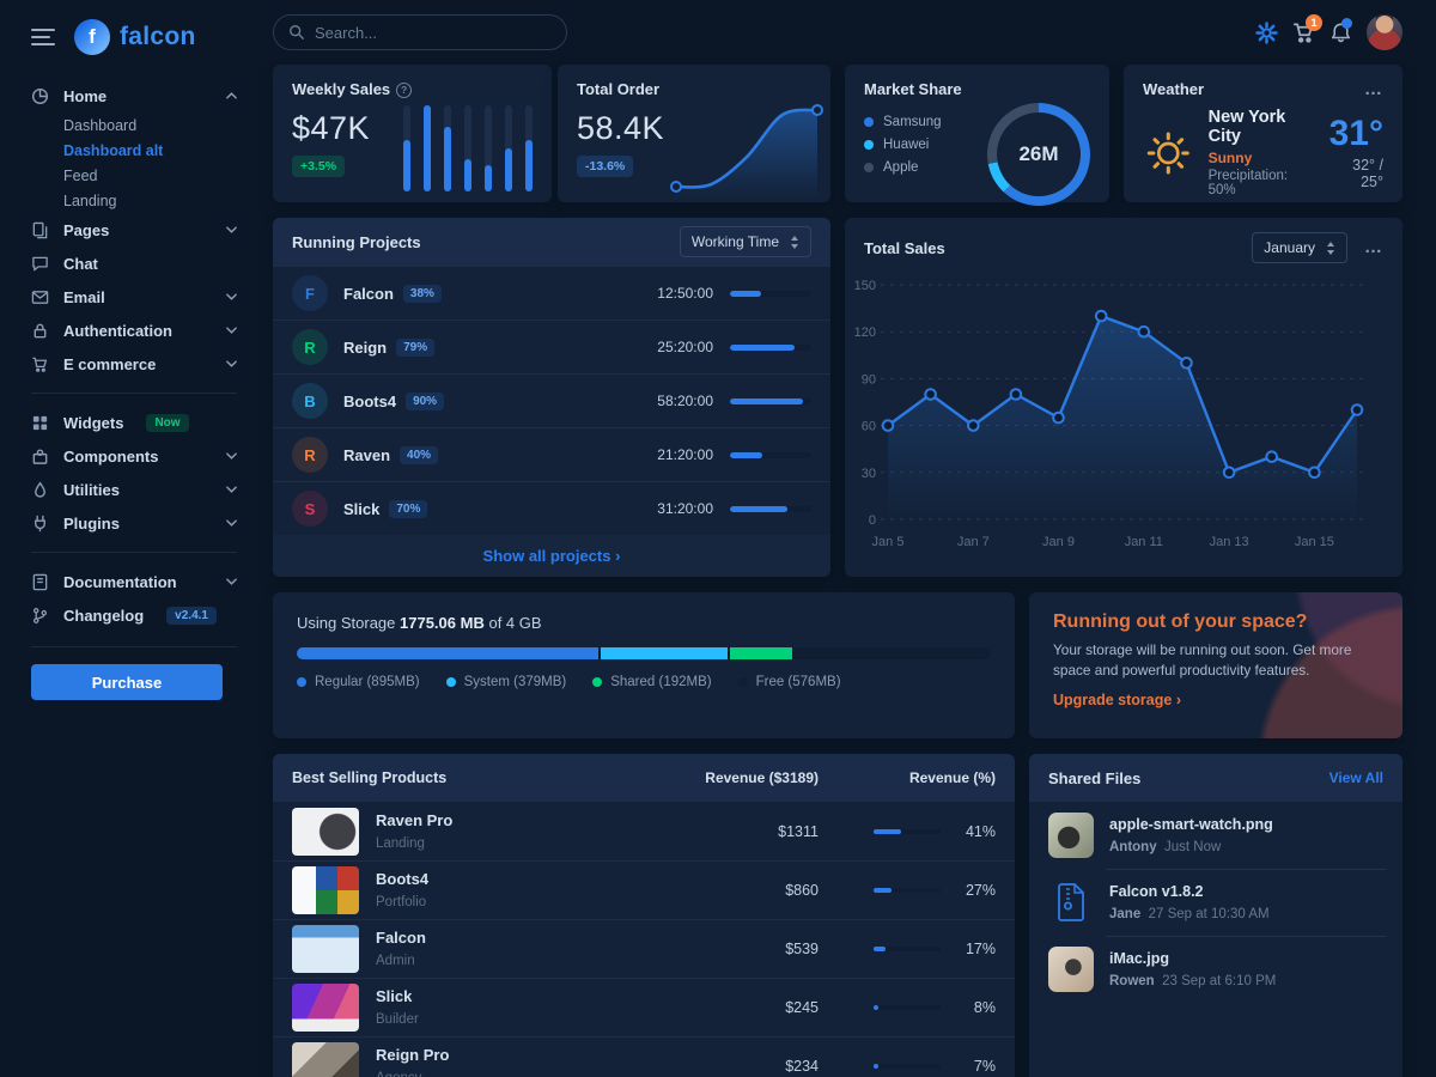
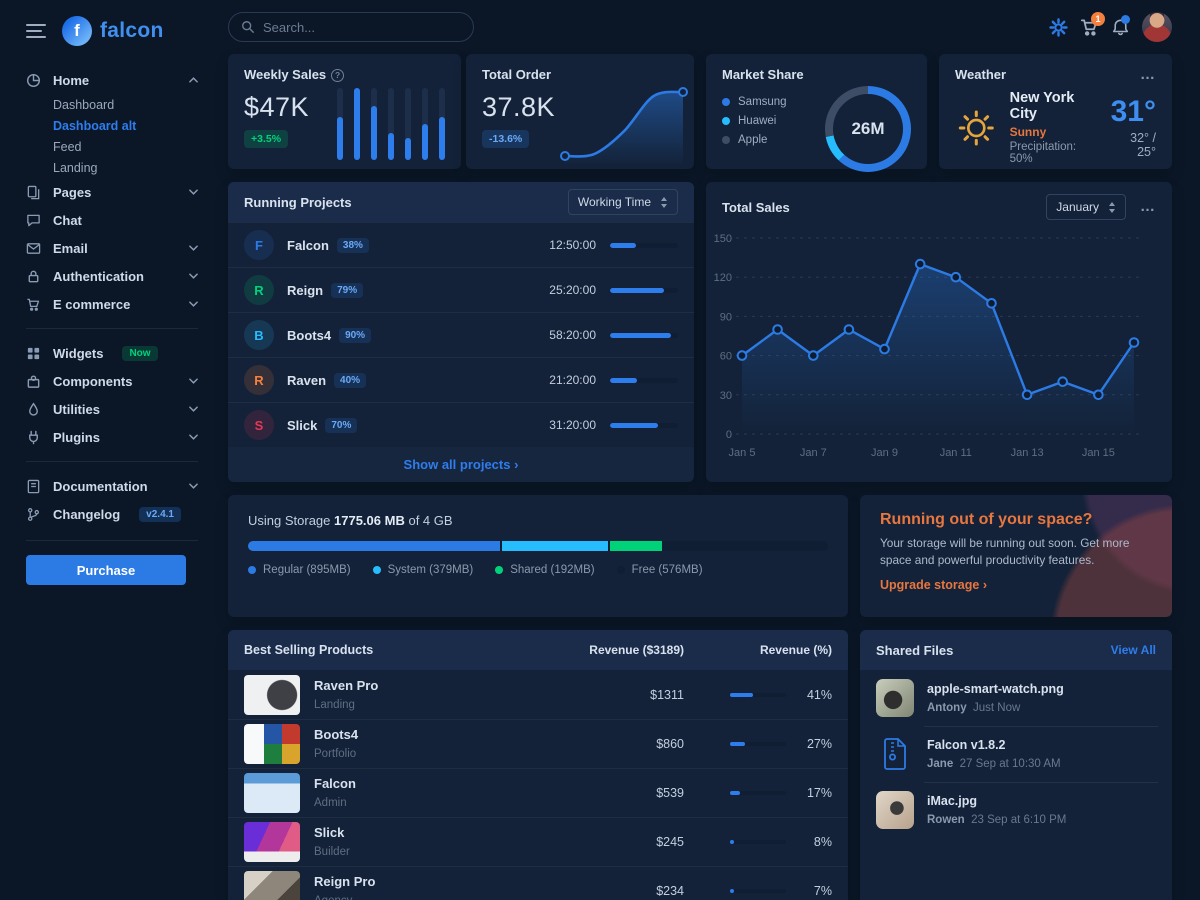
  f
  falcon
  Home
  Dashboard
  Dashboard alt
  Feed
  Landing
  Pages
  Chat
  Email
  Authentication
  E commerce
  Widgets
  Now
  Components
  Utilities
  Plugins
  Documentation
  Changelog
  v2.4.1
  Purchase
  Search...
  1
  Weekly Sales ?
  $47K
  +3.5%
  Total Order
- 58.4K
+ 37.8K
  -13.6%
  Market Share
  Samsung
  Huawei
  Apple
  26M
  Weather
  …
  New York City
  Sunny
  Precipitation: 50%
  31°
  32° / 25°
  Running Projects
  Working Time
  F
  Falcon
  38%
  12:50:00
  R
  Reign
  79%
  25:20:00
  B
  Boots4
  90%
  58:20:00
  R
  Raven
  40%
  21:20:00
  S
  Slick
  70%
  31:20:00
  Show all projects
  ›
  Total Sales
  January
  …
  0
  30
  60
  90
  120
  150
  Jan 5
  Jan 7
  Jan 9
  Jan 11
  Jan 13
  Jan 15
  Using Storage 1775.06 MB of 4 GB
  Regular (895MB)
  System (379MB)
  Shared (192MB)
  Free (576MB)
  Running out of your space?
  Your storage will be running out soon. Get more space and powerful productivity features.
  Upgrade storage ›
  Best Selling Products
  Revenue ($3189)
  Revenue (%)
  Raven Pro
  Landing
  $1311
  41%
  Boots4
  Portfolio
  $860
  27%
  Falcon
  Admin
  $539
  17%
  Slick
  Builder
  $245
  8%
  Reign Pro
  $234
  7%
  Shared Files
  View All
  apple-smart-watch.png
  Antony Just Now
  Falcon v1.8.2
  Jane 27 Sep at 10:30 AM
  iMac.jpg
  Rowen 23 Sep at 6:10 PM
